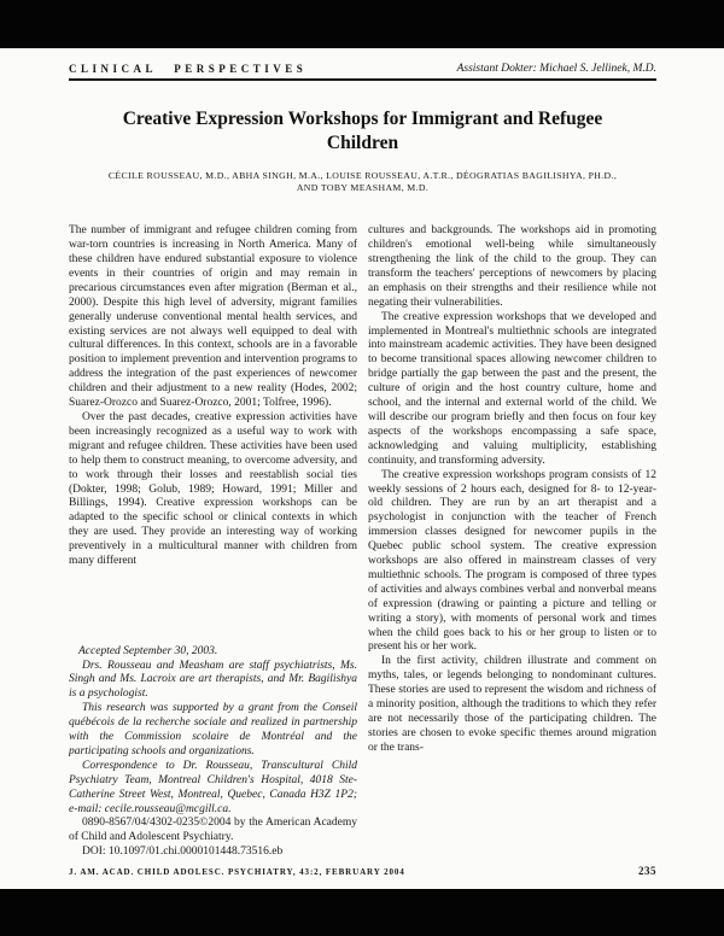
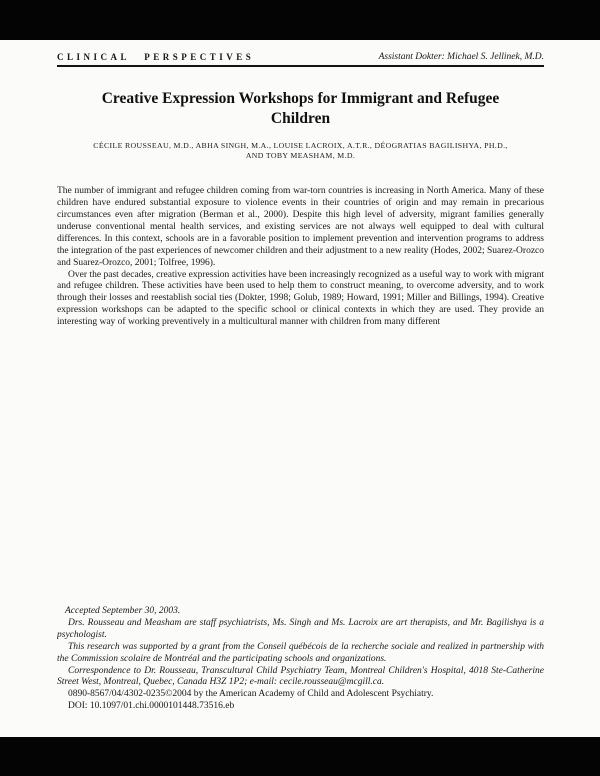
  CLINICAL PERSPECTIVES
  Assistant Dokter: Michael S. Jellinek, M.D.
  Creative Expression Workshops for Immigrant and Refugee Children
- CÉCILE ROUSSEAU, M.D., ABHA SINGH, M.A., LOUISE ROUSSEAU, A.T.R., DÉOGRATIAS BAGILISHYA, PH.D.,
+ CÉCILE ROUSSEAU, M.D., ABHA SINGH, M.A., LOUISE LACROIX, A.T.R., DÉOGRATIAS BAGILISHYA, PH.D.,
  AND TOBY MEASHAM, M.D.
  The number of immigrant and refugee children coming from war-torn countries is increasing in North America. Many of these children have endured substantial exposure to violence events in their countries of origin and may remain in precarious circumstances even after migration (Berman et al., 2000). Despite this high level of adversity, migrant families generally underuse conventional mental health services, and existing services are not always well equipped to deal with cultural differences. In this context, schools are in a favorable position to implement prevention and intervention programs to address the integration of the past experiences of newcomer children and their adjustment to a new reality (Hodes, 2002; Suarez-Orozco and Suarez-Orozco, 2001; Tolfree, 1996).
  Over the past decades, creative expression activities have been increasingly recognized as a useful way to work with migrant and refugee children. These activities have been used to help them to construct meaning, to overcome adversity, and to work through their losses and reestablish social ties (Dokter, 1998; Golub, 1989; Howard, 1991; Miller and Billings, 1994). Creative expression workshops can be adapted to the specific school or clinical contexts in which they are used. They provide an interesting way of working preventively in a multicultural manner with children from many different
  Accepted September 30, 2003.
  Drs. Rousseau and Measham are staff psychiatrists, Ms. Singh and Ms. Lacroix are art therapists, and Mr. Bagilishya is a psychologist.
  This research was supported by a grant from the Conseil québécois de la recherche sociale and realized in partnership with the Commission scolaire de Montréal and the participating schools and organizations.
  Correspondence to Dr. Rousseau, Transcultural Child Psychiatry Team, Montreal Children's Hospital, 4018 Ste-Catherine Street West, Montreal, Quebec, Canada H3Z 1P2; e-mail: cecile.rousseau@mcgill.ca.
  0890-8567/04/4302-0235©2004 by the American Academy of Child and Adolescent Psychiatry.
  DOI: 10.1097/01.chi.0000101448.73516.eb
- cultures and backgrounds. The workshops aid in promoting children's emotional well-being while simultaneously strengthening the link of the child to the group. They can transform the teachers' perceptions of newcomers by placing an emphasis on their strengths and their resilience while not negating their vulnerabilities.
- The creative expression workshops that we developed and implemented in Montreal's multiethnic schools are integrated into mainstream academic activities. They have been designed to become transitional spaces allowing newcomer children to bridge partially the gap between the past and the present, the culture of origin and the host country culture, home and school, and the internal and external world of the child. We will describe our program briefly and then focus on four key aspects of the workshops encompassing a safe space, acknowledging and valuing multiplicity, establishing continuity, and transforming adversity.
- The creative expression workshops program consists of 12 weekly sessions of 2 hours each, designed for 8- to 12-year-old children. They are run by an art therapist and a psychologist in conjunction with the teacher of French immersion classes designed for newcomer pupils in the Quebec public school system. The creative expression workshops are also offered in mainstream classes of very multiethnic schools. The program is composed of three types of activities and always combines verbal and nonverbal means of expression (drawing or painting a picture and telling or writing a story), with moments of personal work and times when the child goes back to his or her group to listen or to present his or her work.
- In the first activity, children illustrate and comment on myths, tales, or legends belonging to nondominant cultures. These stories are used to represent the wisdom and richness of a minority position, although the traditions to which they refer are not necessarily those of the participating children. The stories are chosen to evoke specific themes around migration or the trans-
- J. AM. ACAD. CHILD ADOLESC. PSYCHIATRY, 43:2, FEBRUARY 2004
- 235
